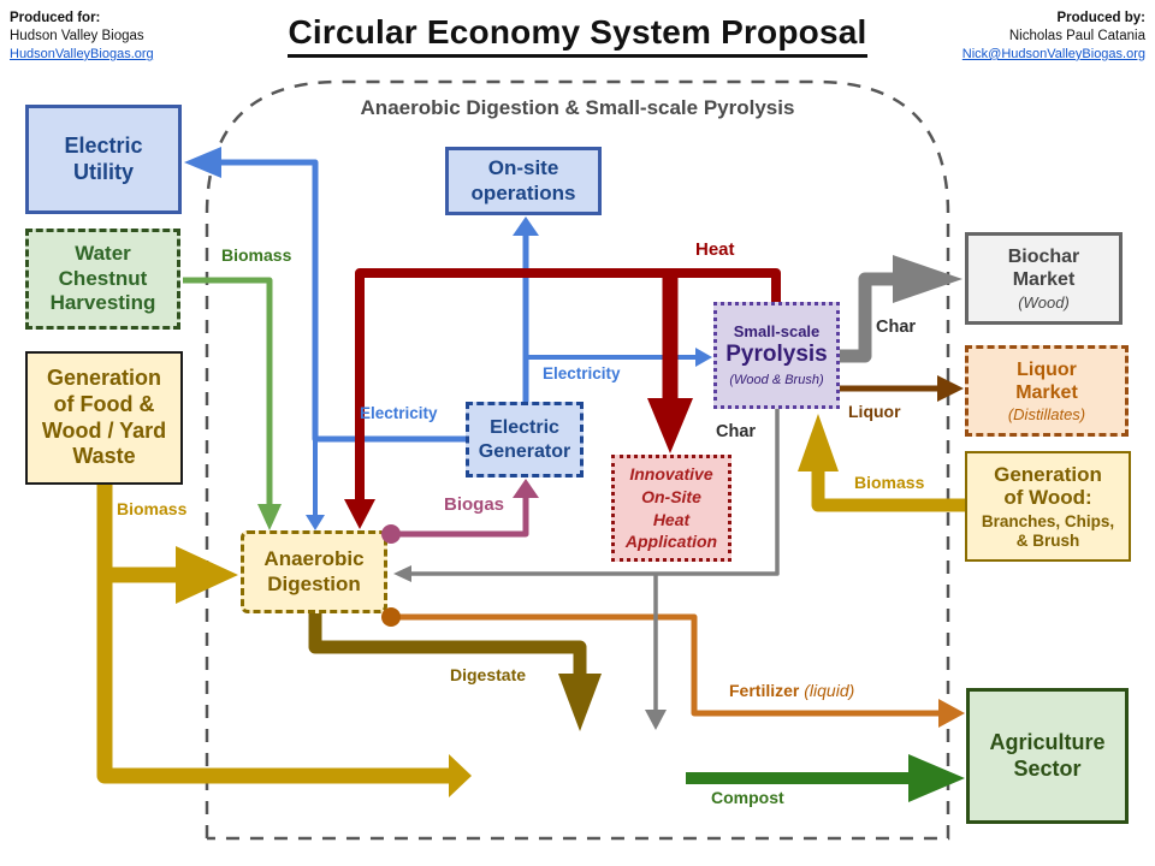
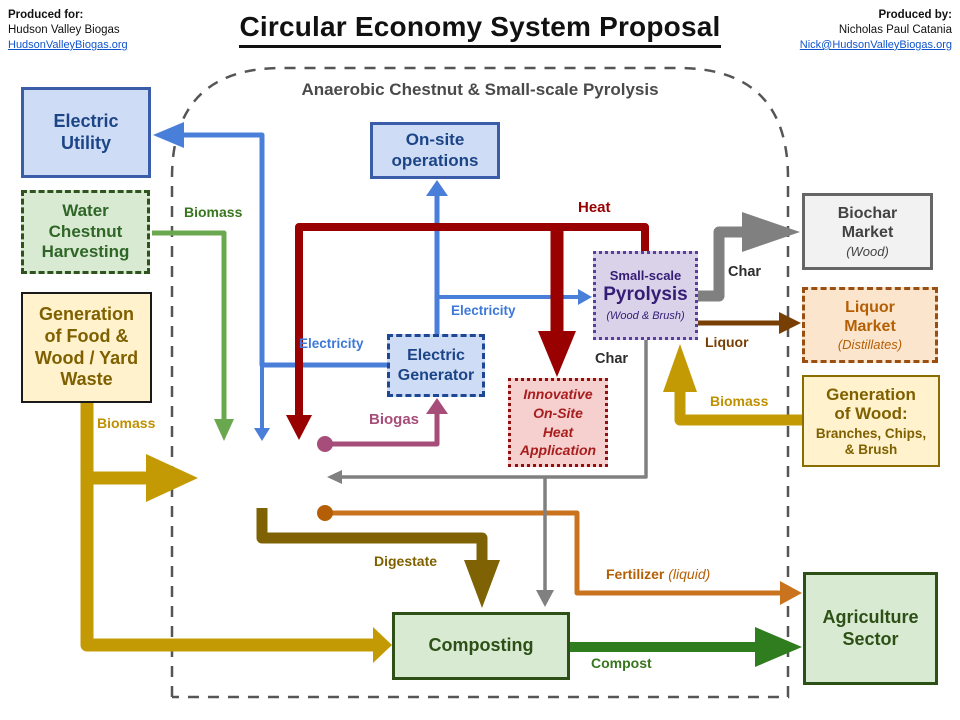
  Produced for:
  Hudson Valley Biogas
  HudsonValleyBiogas.org
  Circular Economy System Proposal
  Produced by:
  Nicholas Paul Catania
  Nick@HudsonValleyBiogas.org
- Anaerobic Digestion & Small-scale Pyrolysis
+ Anaerobic Chestnut & Small-scale Pyrolysis
  Electric
  Utility
  Water
  Chestnut
  Harvesting
  Generation
  of Food &
  Wood / Yard
  Waste
  On-site
  operations
  Electric
  Generator
  Small-scale
  Pyrolysis
  (Wood & Brush)
  Innovative
  On-Site
  Heat
  Application
- Anaerobic
- Digestion
  Biochar
  Market
  (Wood)
  Liquor
  Market
  (Distillates)
  Generation
  of Wood:
  Branches, Chips,
  & Brush
+ Composting
  Agriculture
  Sector
  Biomass
  Biomass
  Biomass
  Heat
  Electricity
  Electricity
  Biogas
  Char
  Char
  Liquor
  Digestate
  Fertilizer (liquid)
  Compost
